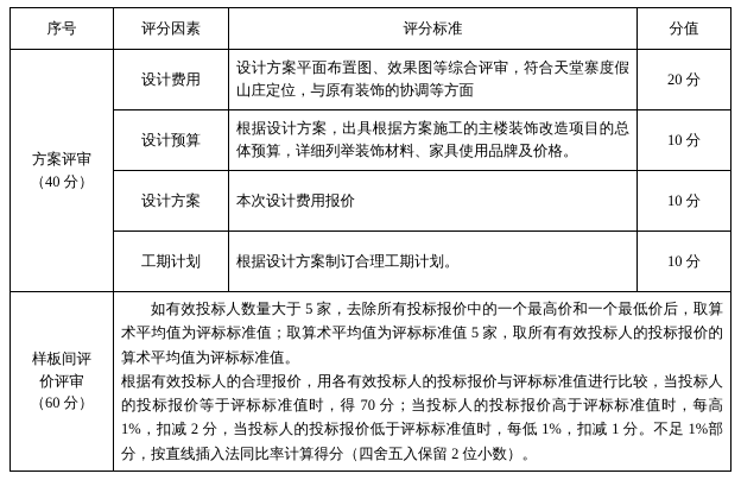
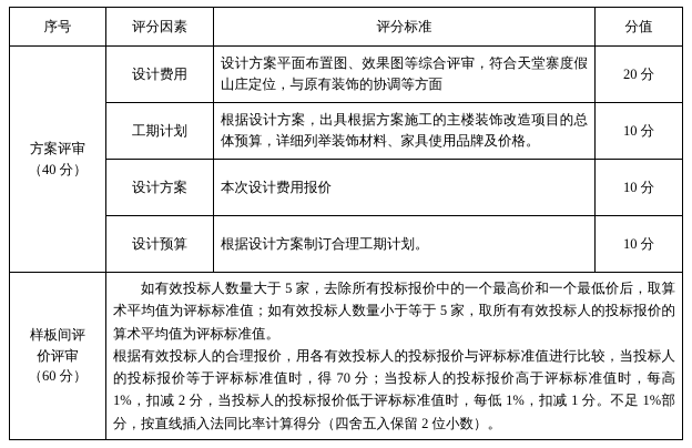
  序号	评分因素	评分标准	分值
  方案评审 （40 分）	设计费用	设计方案平面布置图、效果图等综合评审，符合天堂寨度假山庄定位，与原有装饰的协调等方面	20 分
- 设计预算	根据设计方案，出具根据方案施工的主楼装饰改造项目的总体预算，详细列举装饰材料、家具使用品牌及价格。	10 分
+ 工期计划	根据设计方案，出具根据方案施工的主楼装饰改造项目的总体预算，详细列举装饰材料、家具使用品牌及价格。	10 分
  设计方案	本次设计费用报价	10 分
- 工期计划	根据设计方案制订合理工期计划。	10 分
+ 设计预算	根据设计方案制订合理工期计划。	10 分
- 样板间评 价评审 （60 分）	如有效投标人数量大于 5 家，去除所有投标报价中的一个最高价和一个最低价后，取算术平均值为评标标准值；取算术平均值为评标标准值 5 家，取所有有效投标人的投标报价的算术平均值为评标标准值。 根据有效投标人的合理报价，用各有效投标人的投标报价与评标标准值进行比较，当投标人的投标报价等于评标标准值时，得 70 分；当投标人的投标报价高于评标标准值时，每高 1%，扣减 2 分，当投标人的投标报价低于评标标准值时，每低 1%，扣减 1 分。不足 1%部分，按直线插入法同比率计算得分（四舍五入保留 2 位小数）。
+ 样板间评 价评审 （60 分）	如有效投标人数量大于 5 家，去除所有投标报价中的一个最高价和一个最低价后，取算术平均值为评标标准值；如有效投标人数量小于等于 5 家，取所有有效投标人的投标报价的算术平均值为评标标准值。 根据有效投标人的合理报价，用各有效投标人的投标报价与评标标准值进行比较，当投标人的投标报价等于评标标准值时，得 70 分；当投标人的投标报价高于评标标准值时，每高 1%，扣减 2 分，当投标人的投标报价低于评标标准值时，每低 1%，扣减 1 分。不足 1%部分，按直线插入法同比率计算得分（四舍五入保留 2 位小数）。
